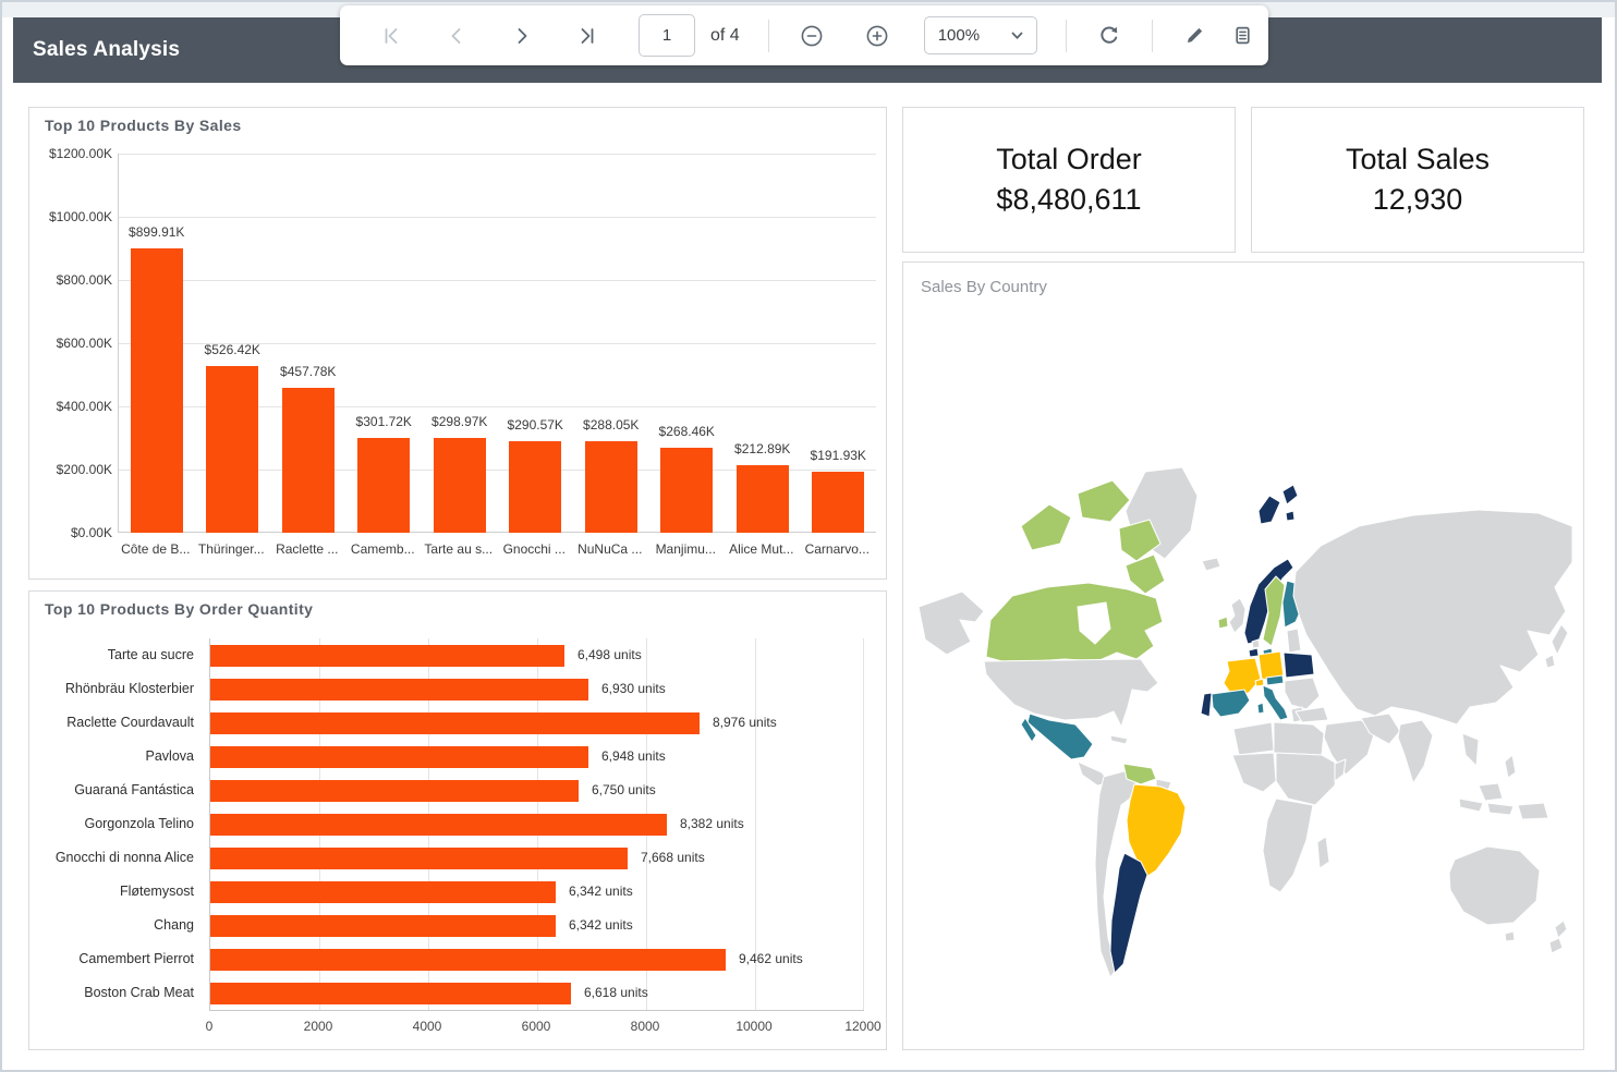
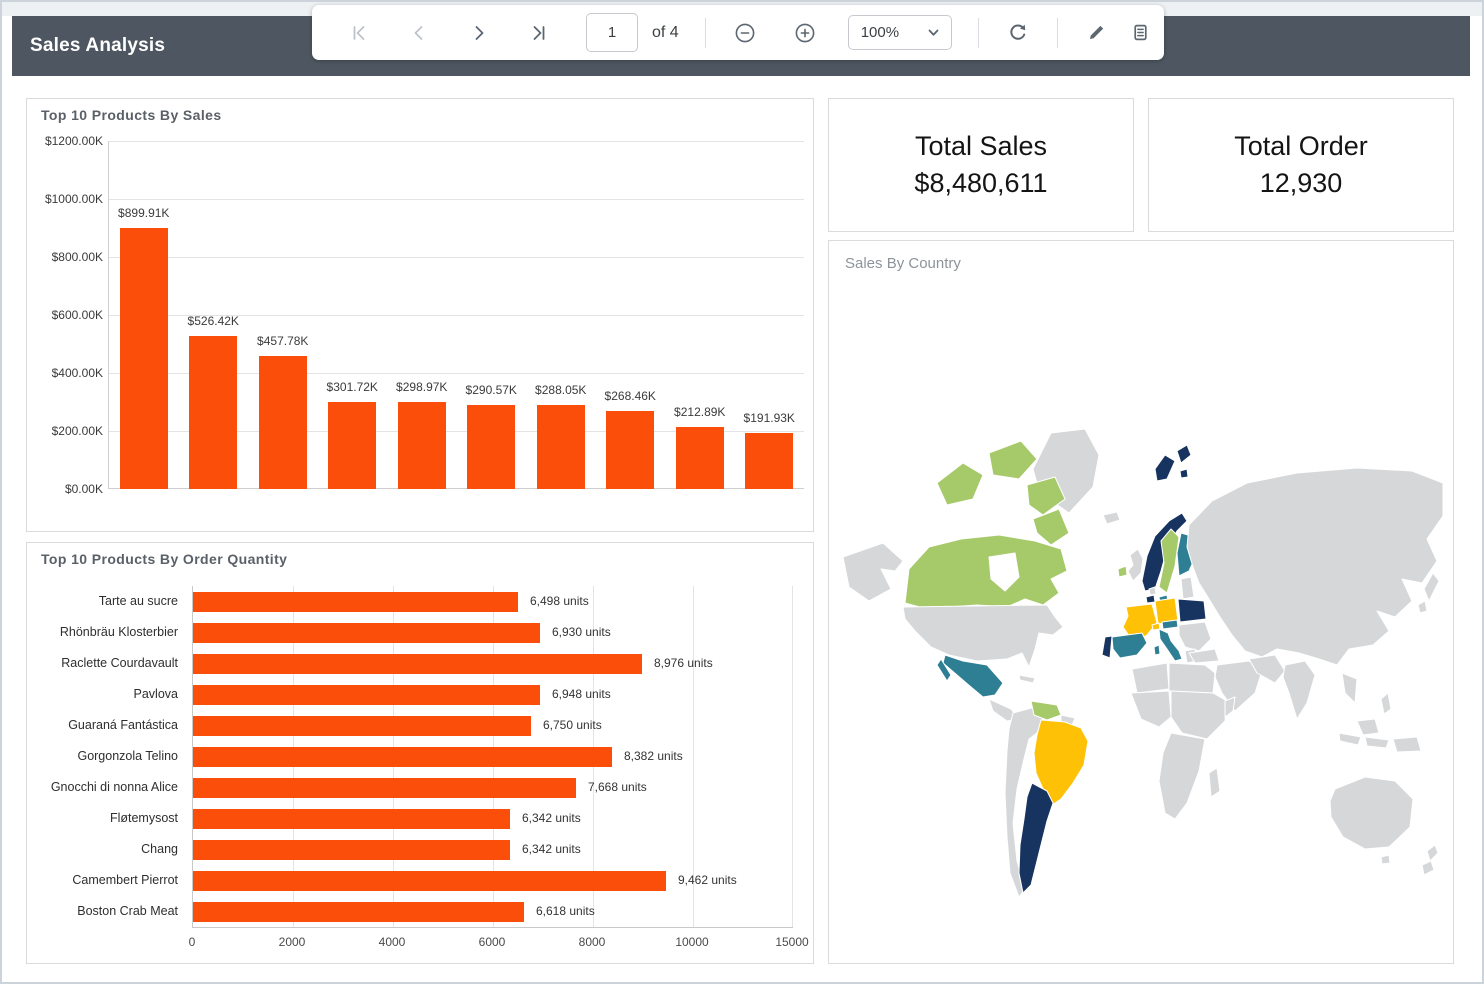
  Sales Analysis
  1
  of 4
  100%
  Top 10 Products By Sales
  $1200.00K
  $1000.00K
  $800.00K
  $600.00K
  $400.00K
  $200.00K
  $0.00K
  $899.91K
  $526.42K
  $457.78K
  $301.72K
  $298.97K
  $290.57K
  $288.05K
  $268.46K
  $212.89K
  $191.93K
- Côte de B...
- Thüringer...
- Raclette ...
- Camemb...
- Tarte au s...
- Gnocchi ...
- NuNuCa ...
- Manjimu...
- Alice Mut...
- Carnarvo...
  Top 10 Products By Order Quantity
  Tarte au sucre
  Rhönbräu Klosterbier
  Raclette Courdavault
  Pavlova
  Guaraná Fantástica
  Gorgonzola Telino
  Gnocchi di nonna Alice
  Fløtemysost
  Chang
  Camembert Pierrot
  Boston Crab Meat
  6,498 units
  6,930 units
  8,976 units
  6,948 units
  6,750 units
  8,382 units
  7,668 units
  6,342 units
  6,342 units
  9,462 units
  6,618 units
  0
  2000
  4000
  6000
  8000
  10000
- 12000
+ 15000
- Total Order
+ Total Sales
  $8,480,611
- Total Sales
+ Total Order
  12,930
  Sales By Country
